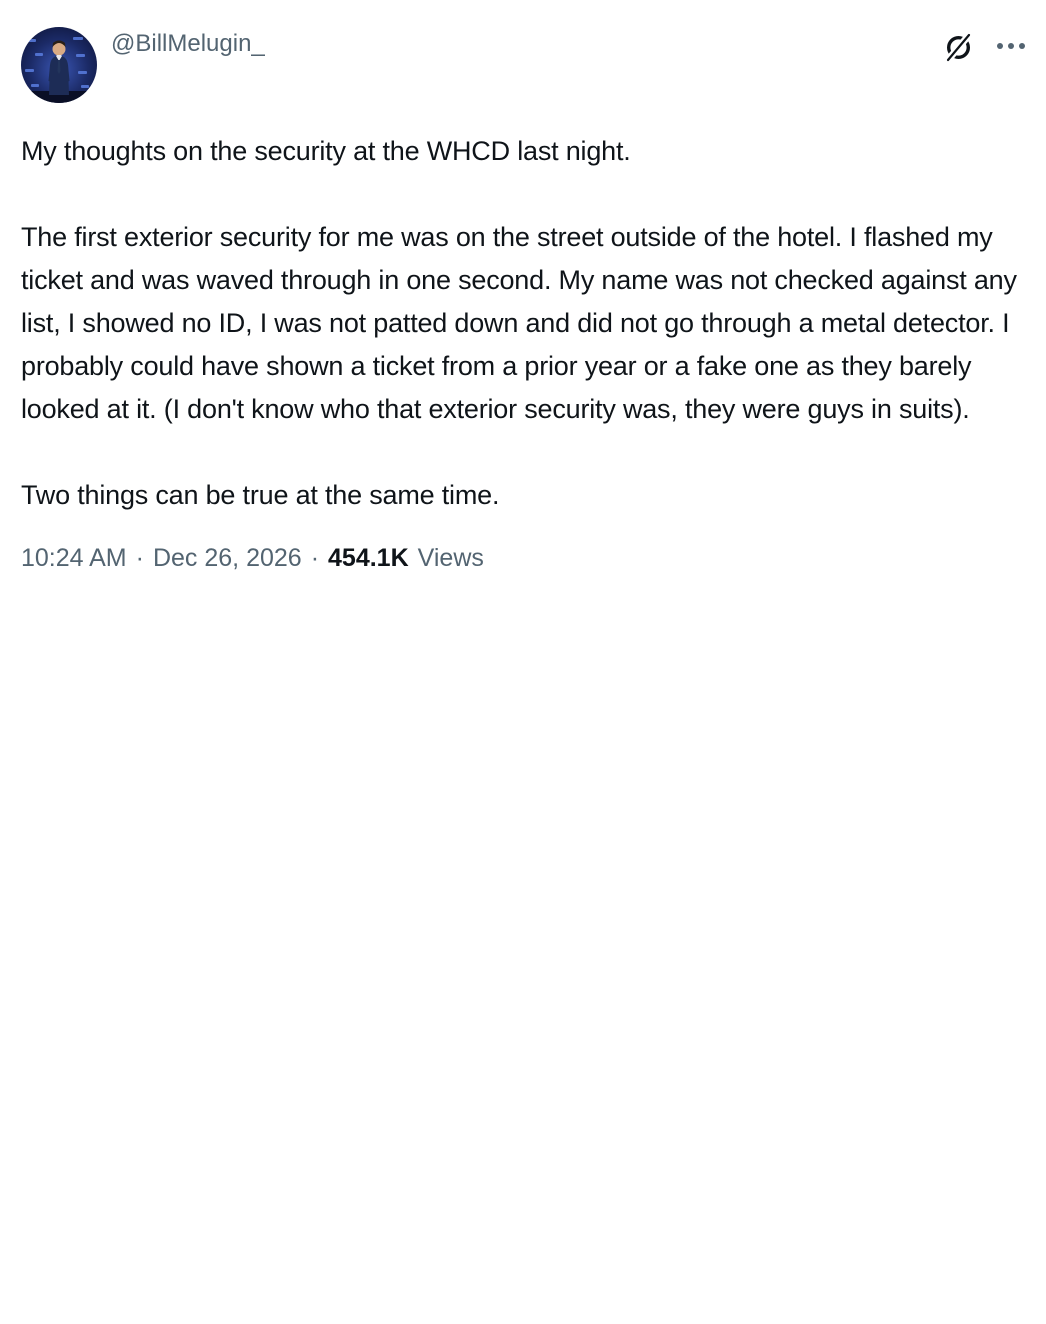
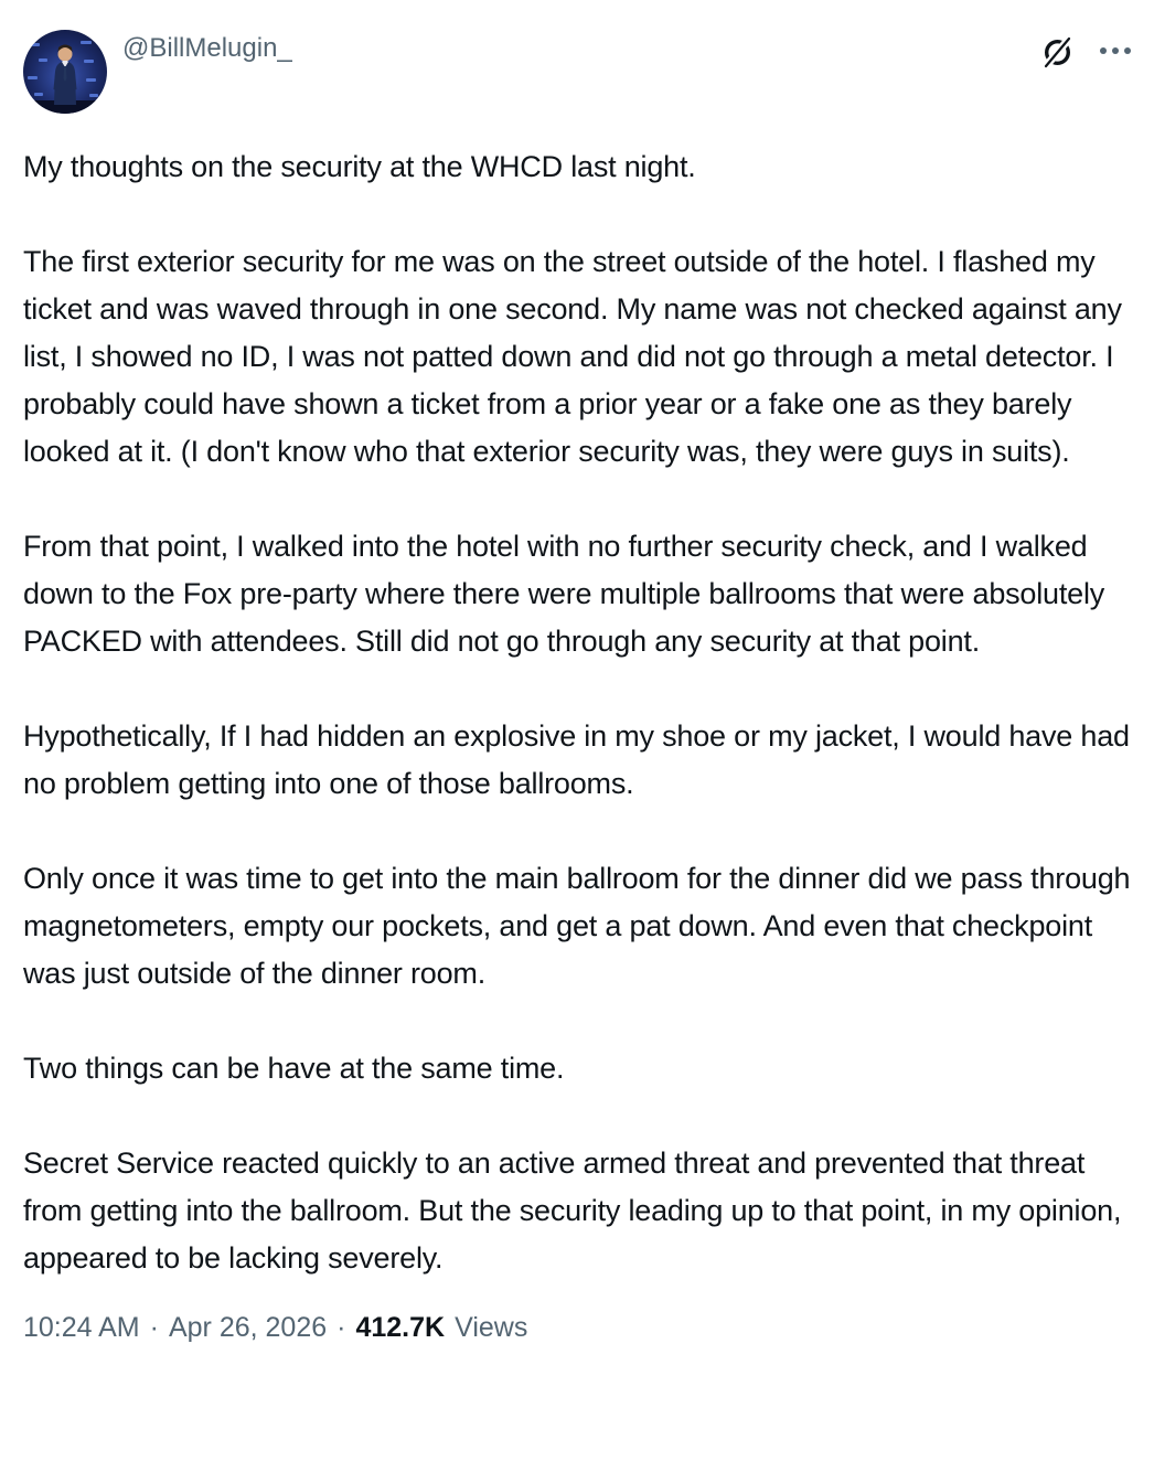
  @BillMelugin_
  My thoughts on the security at the WHCD last night.
  The first exterior security for me was on the street outside of the hotel. I flashed my ticket and was waved through in one second. My name was not checked against any list, I showed no ID, I was not patted down and did not go through a metal detector. I probably could have shown a ticket from a prior year or a fake one as they barely looked at it. (I don't know who that exterior security was, they were guys in suits).
+ From that point, I walked into the hotel with no further security check, and I walked down to the Fox pre-party where there were multiple ballrooms that were absolutely PACKED with attendees. Still did not go through any security at that point.
+ Hypothetically, If I had hidden an explosive in my shoe or my jacket, I would have had no problem getting into one of those ballrooms.
+ Only once it was time to get into the main ballroom for the dinner did we pass through magnetometers, empty our pockets, and get a pat down. And even that checkpoint was just outside of the dinner room.
- Two things can be true at the same time.
+ Two things can be have at the same time.
+ Secret Service reacted quickly to an active armed threat and prevented that threat from getting into the ballroom. But the security leading up to that point, in my opinion, appeared to be lacking severely.
  10:24 AM
  ·
- Dec 26, 2026
+ Apr 26, 2026
  ·
- 454.1K
+ 412.7K
  Views
